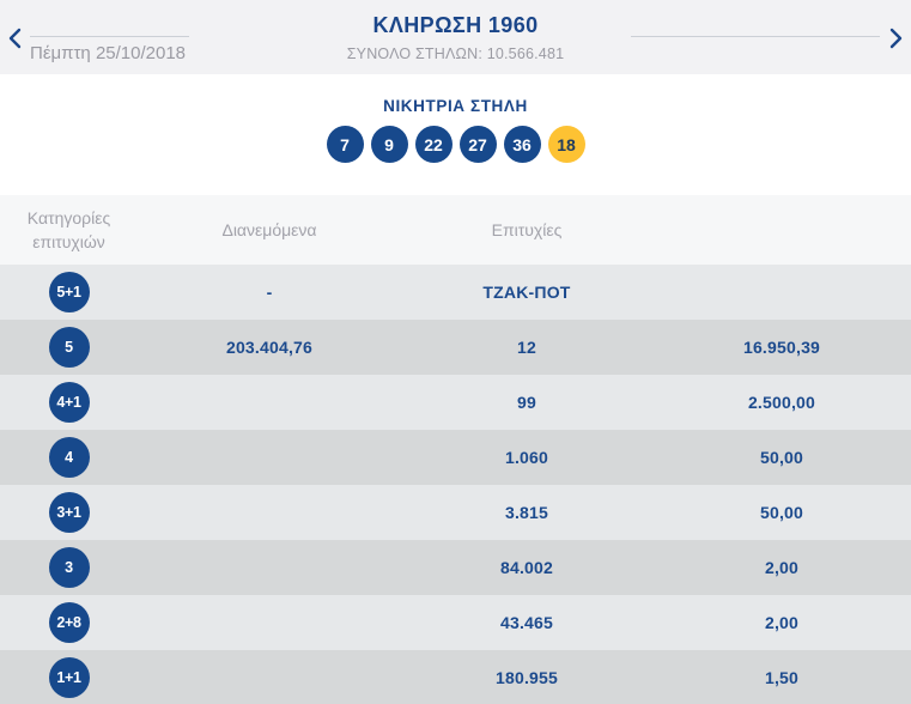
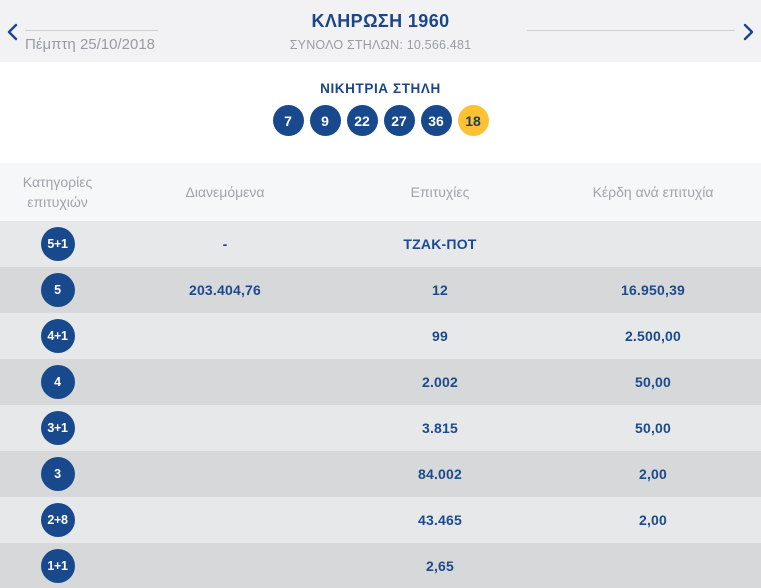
  Πέμπτη 25/10/2018
  ΚΛΗΡΩΣΗ 1960
  ΣΥΝΟΛΟ ΣΤΗΛΩΝ: 10.566.481
  ΝΙΚΗΤΡΙΑ ΣΤΗΛΗ
  7
  9
  22
  27
  36
  18
  Κατηγορίες επιτυχιών
  Διανεμόμενα
  Επιτυχίες
+ Κέρδη ανά επιτυχία
  5+1
  -
  ΤΖΑΚ-ΠΟΤ
  5
  203.404,76
  12
  16.950,39
  4+1
  99
  2.500,00
  4
- 1.060
+ 2.002
  50,00
  3+1
  3.815
  50,00
  3
  84.002
  2,00
  2+8
  43.465
  2,00
  1+1
- 180.955
- 1,50
+ 2,65
